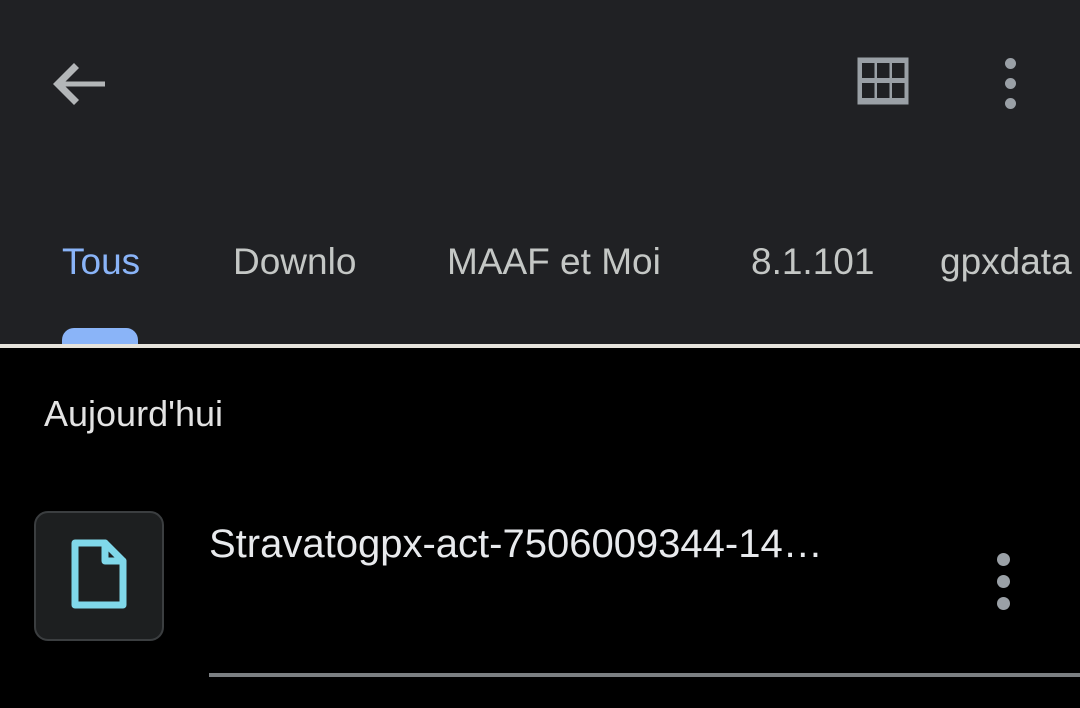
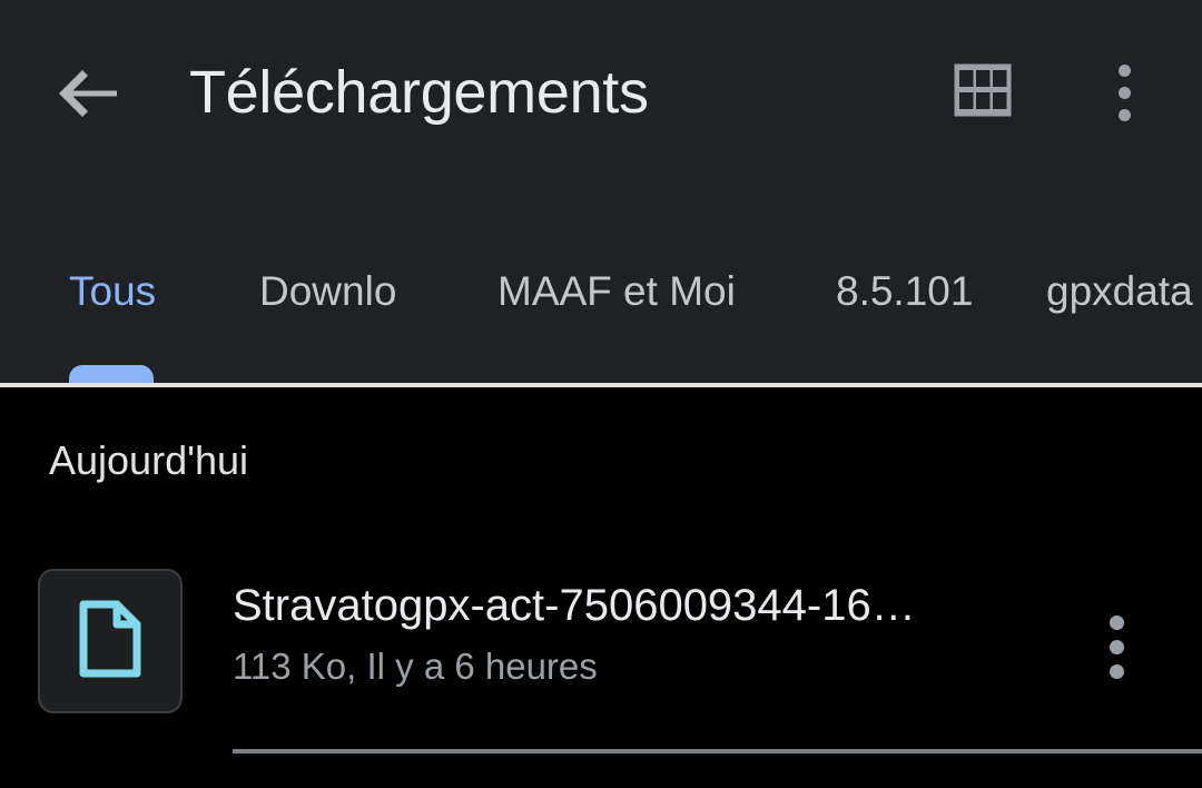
+ Téléchargements
  Tous
  Downlo
  MAAF et Moi
- 8.1.101
+ 8.5.101
  gpxdata
  Aujourd'hui
- Stravatogpx-act-7506009344-14…
+ Stravatogpx-act-7506009344-16…
+ 113 Ko, Il y a 6 heures
